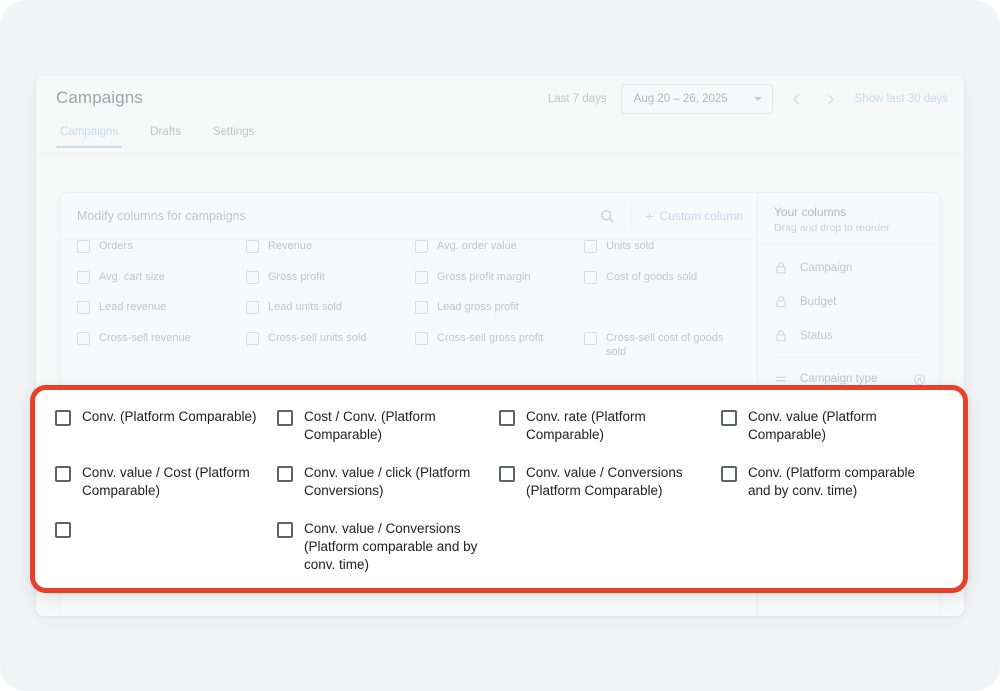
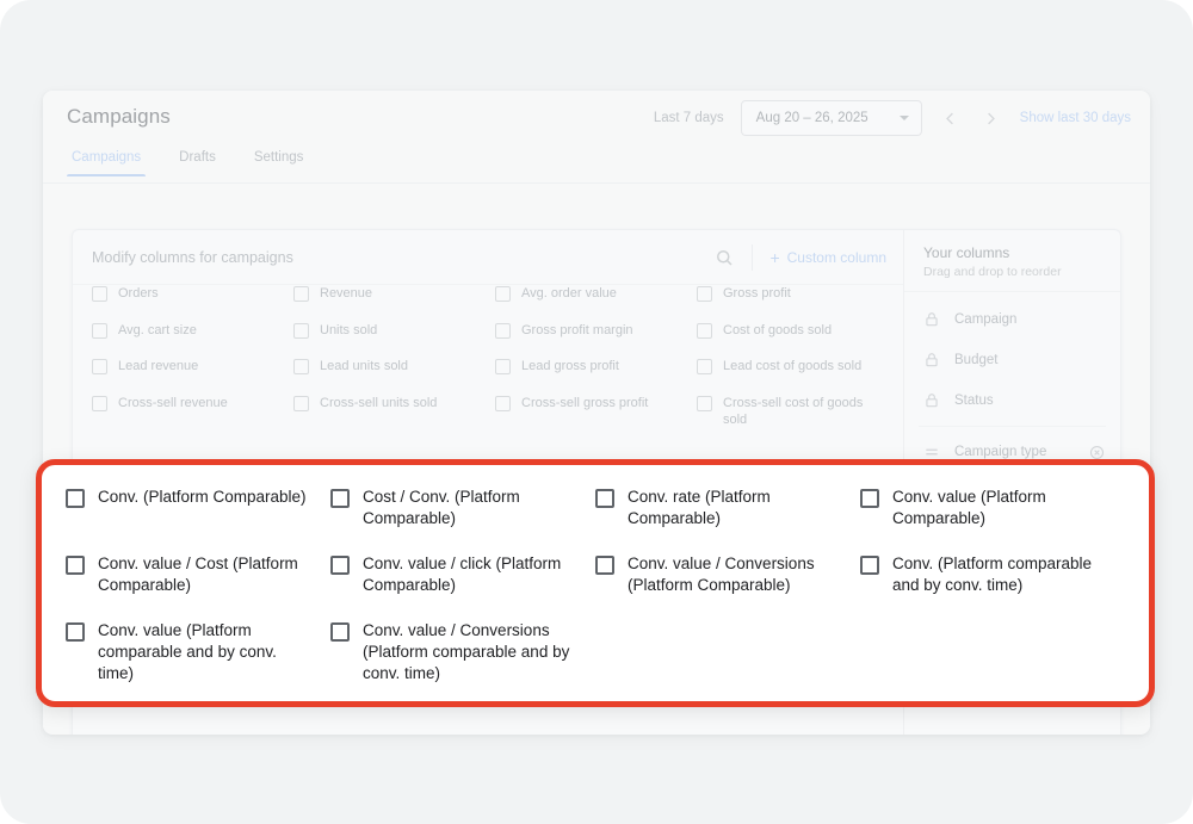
  Campaigns
  Last 7 days
  Aug 20 – 26, 2025
  Show last 30 days
  Campaigns
  Drafts
  Settings
  Modify columns for campaigns
  +
  Custom column
  Orders
  Revenue
  Avg. order value
- Units sold
+ Gross profit
  Avg. cart size
- Gross profit
+ Units sold
  Gross profit margin
  Cost of goods sold
  Lead revenue
  Lead units sold
  Lead gross profit
+ Lead cost of goods sold
  Cross-sell revenue
  Cross-sell units sold
  Cross-sell gross profit
  Cross-sell cost of goods sold
  Your columns
  Drag and drop to reorder
  Campaign
  Budget
  Status
  Campaign type
  Conv. (Platform Comparable)
  Cost / Conv. (Platform Comparable)
  Conv. rate (Platform Comparable)
  Conv. value (Platform Comparable)
  Conv. value / Cost (Platform Comparable)
- Conv. value / click (Platform Conversions)
+ Conv. value / click (Platform Comparable)
  Conv. value / Conversions (Platform Comparable)
  Conv. (Platform comparable and by conv. time)
+ Conv. value (Platform comparable and by conv. time)
  Conv. value / Conversions (Platform comparable and by conv. time)
